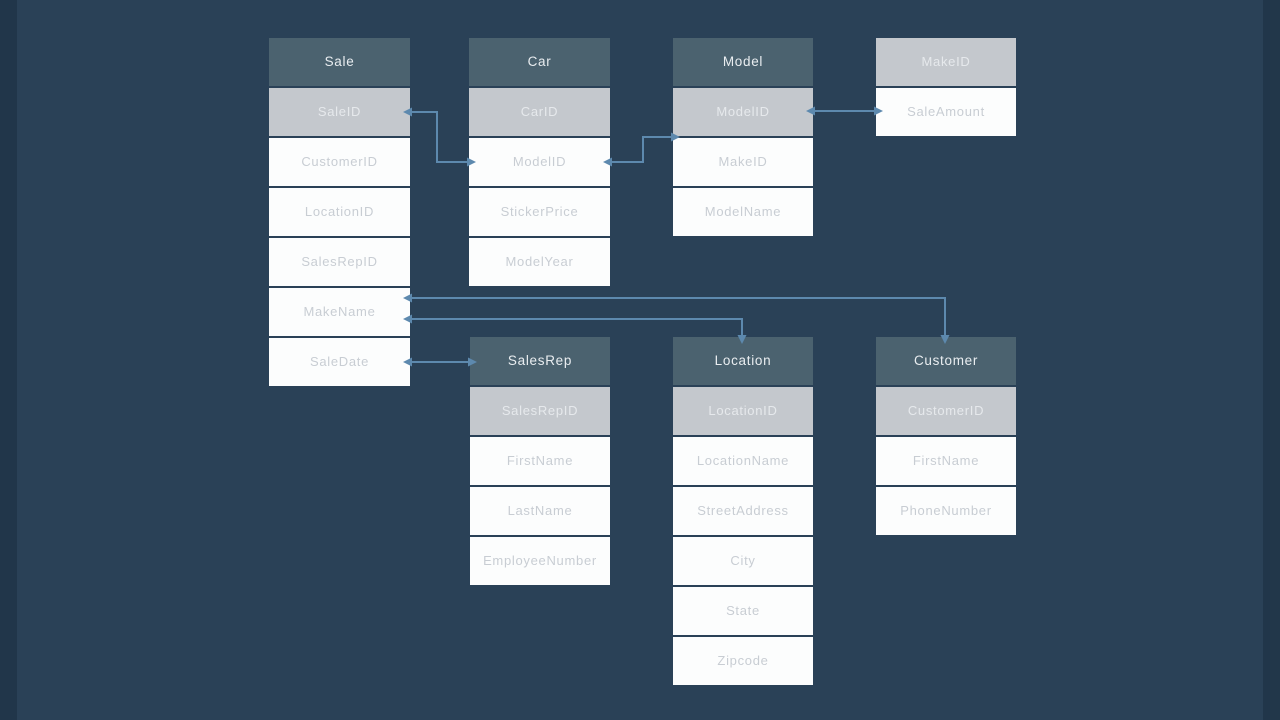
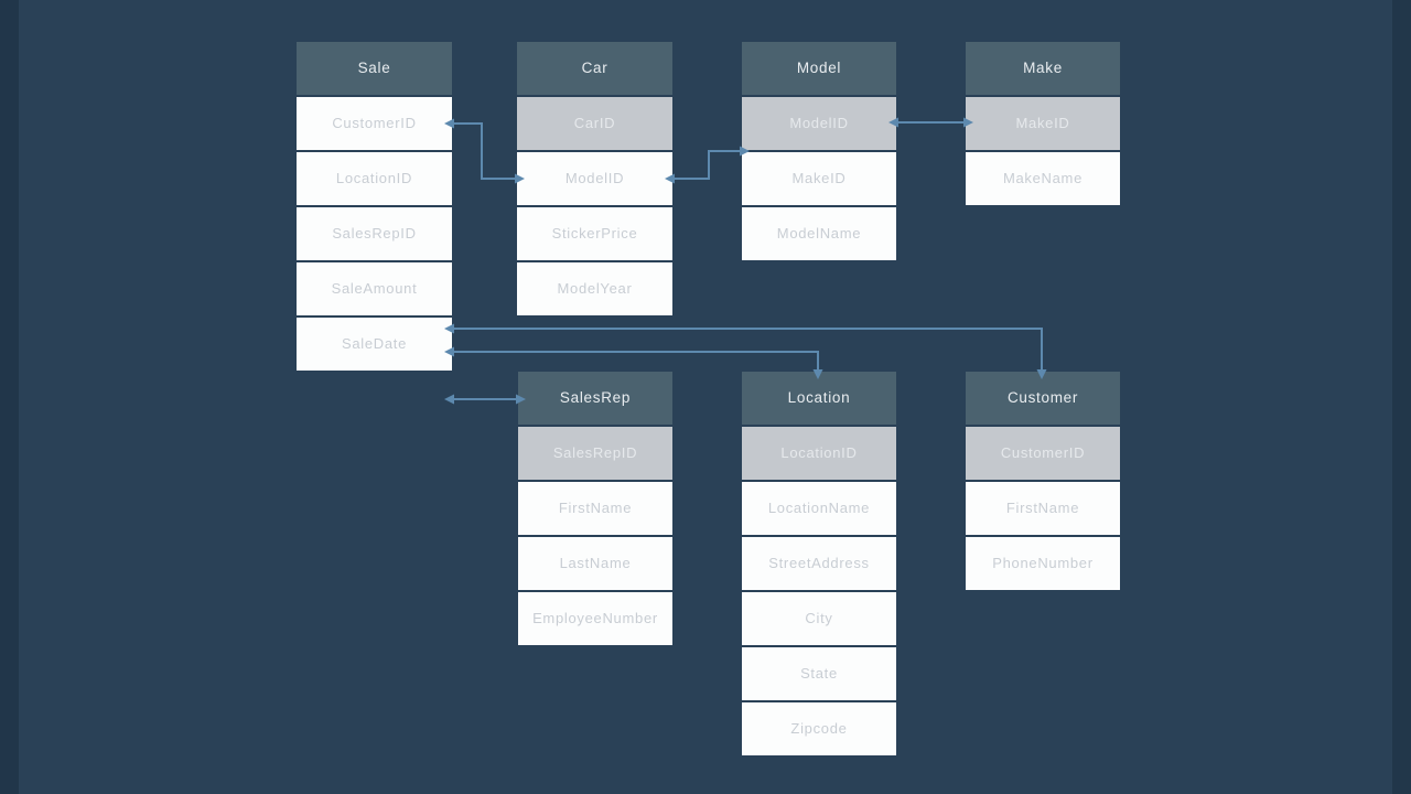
  Sale
- SaleID
  CustomerID
  LocationID
  SalesRepID
- MakeName
+ SaleAmount
  SaleDate
  Car
  CarID
  ModelID
  StickerPrice
  ModelYear
  Model
  ModelID
  MakeID
  ModelName
+ Make
  MakeID
- SaleAmount
+ MakeName
  SalesRep
  SalesRepID
  FirstName
  LastName
  EmployeeNumber
  Location
  LocationID
  LocationName
  StreetAddress
  City
  State
  Zipcode
  Customer
  CustomerID
  FirstName
  PhoneNumber
